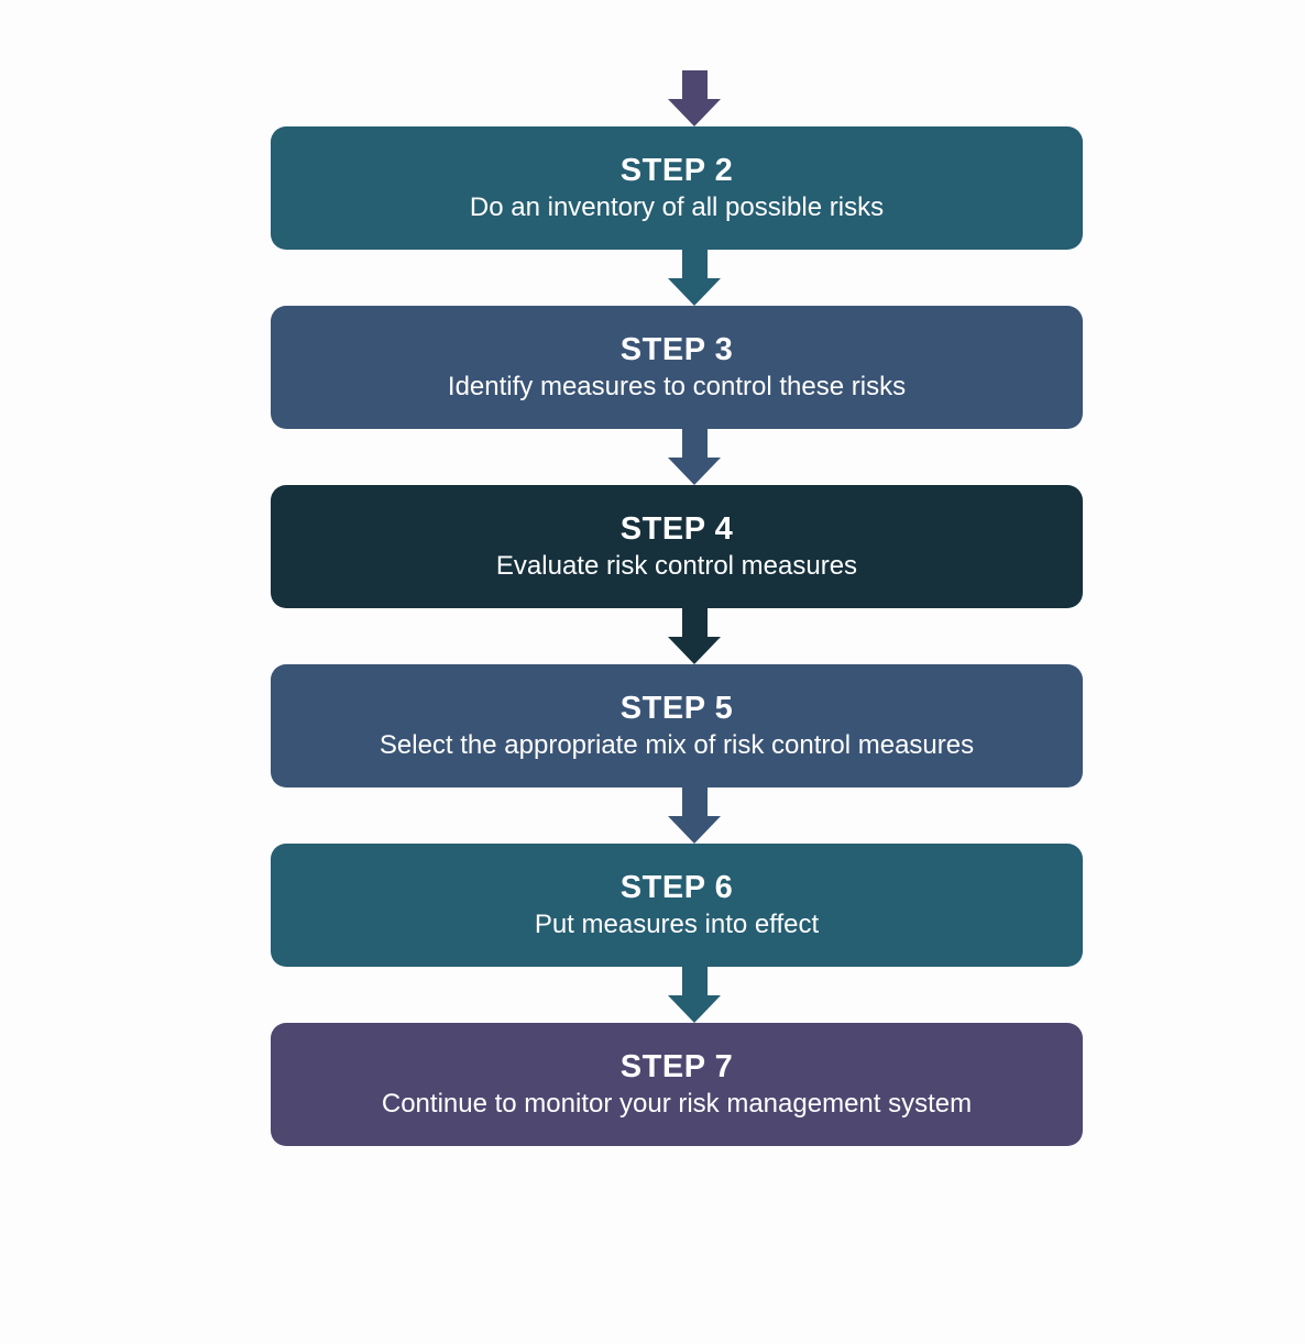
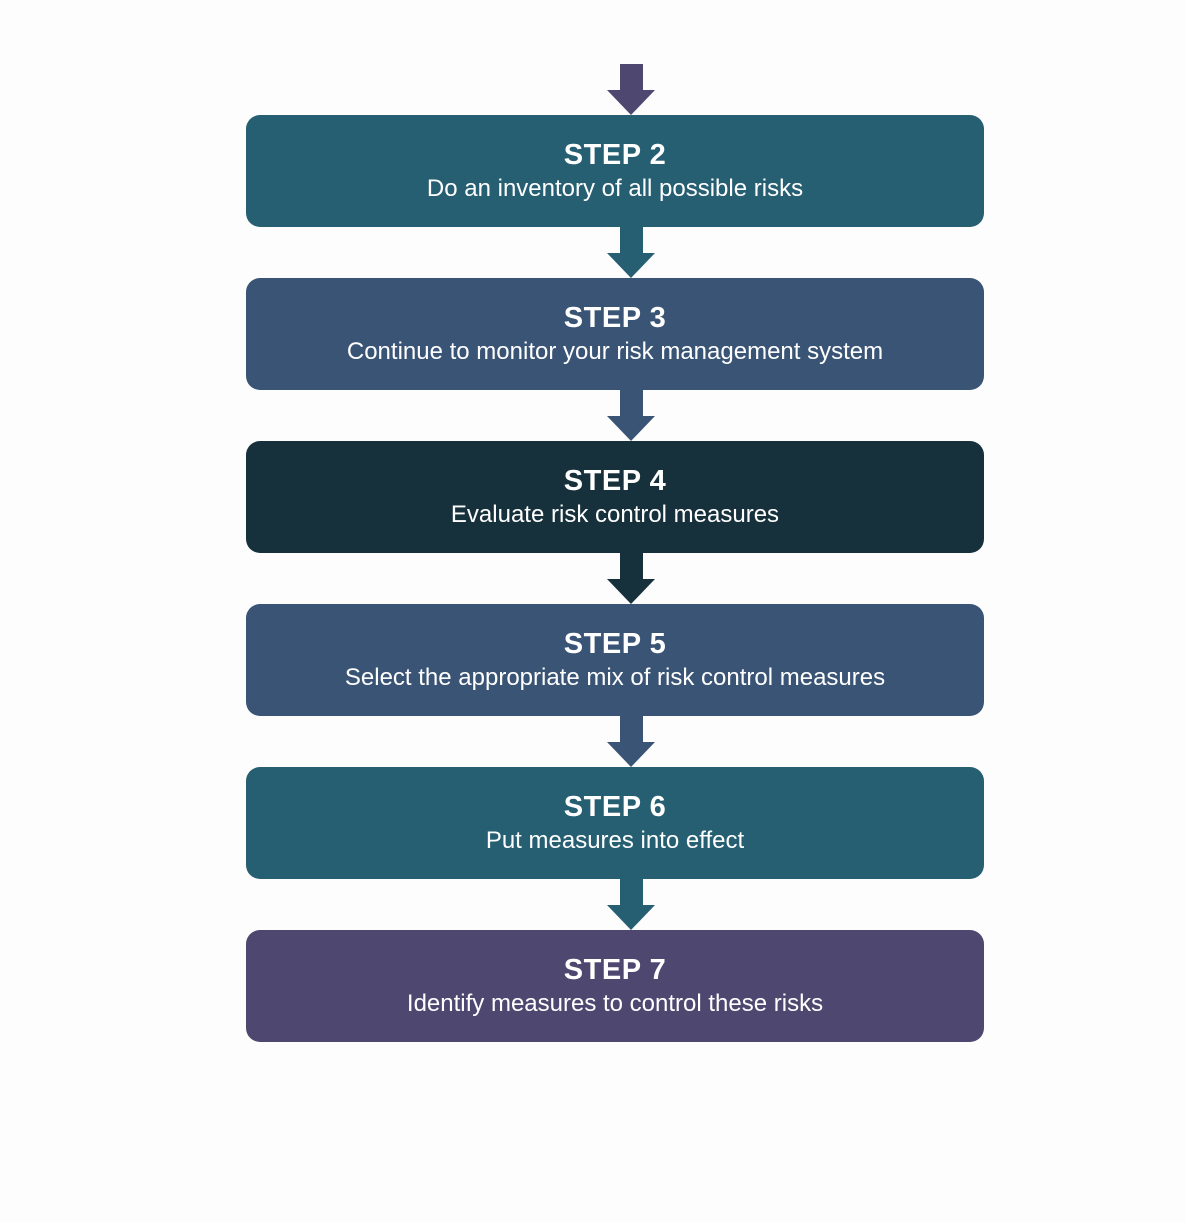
  STEP 2
  Do an inventory of all possible risks
  STEP 3
- Identify measures to control these risks
+ Continue to monitor your risk management system
  STEP 4
  Evaluate risk control measures
  STEP 5
  Select the appropriate mix of risk control measures
  STEP 6
  Put measures into effect
  STEP 7
- Continue to monitor your risk management system
+ Identify measures to control these risks
